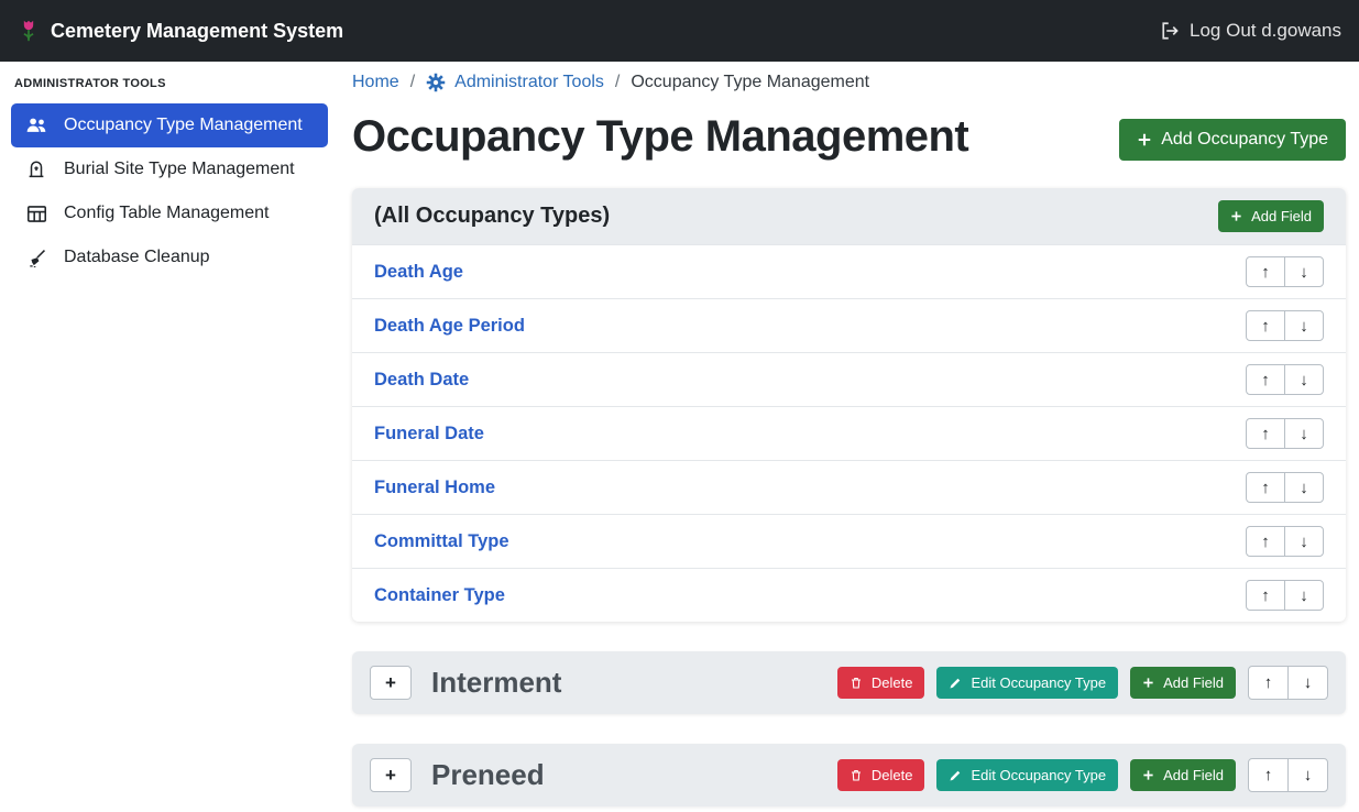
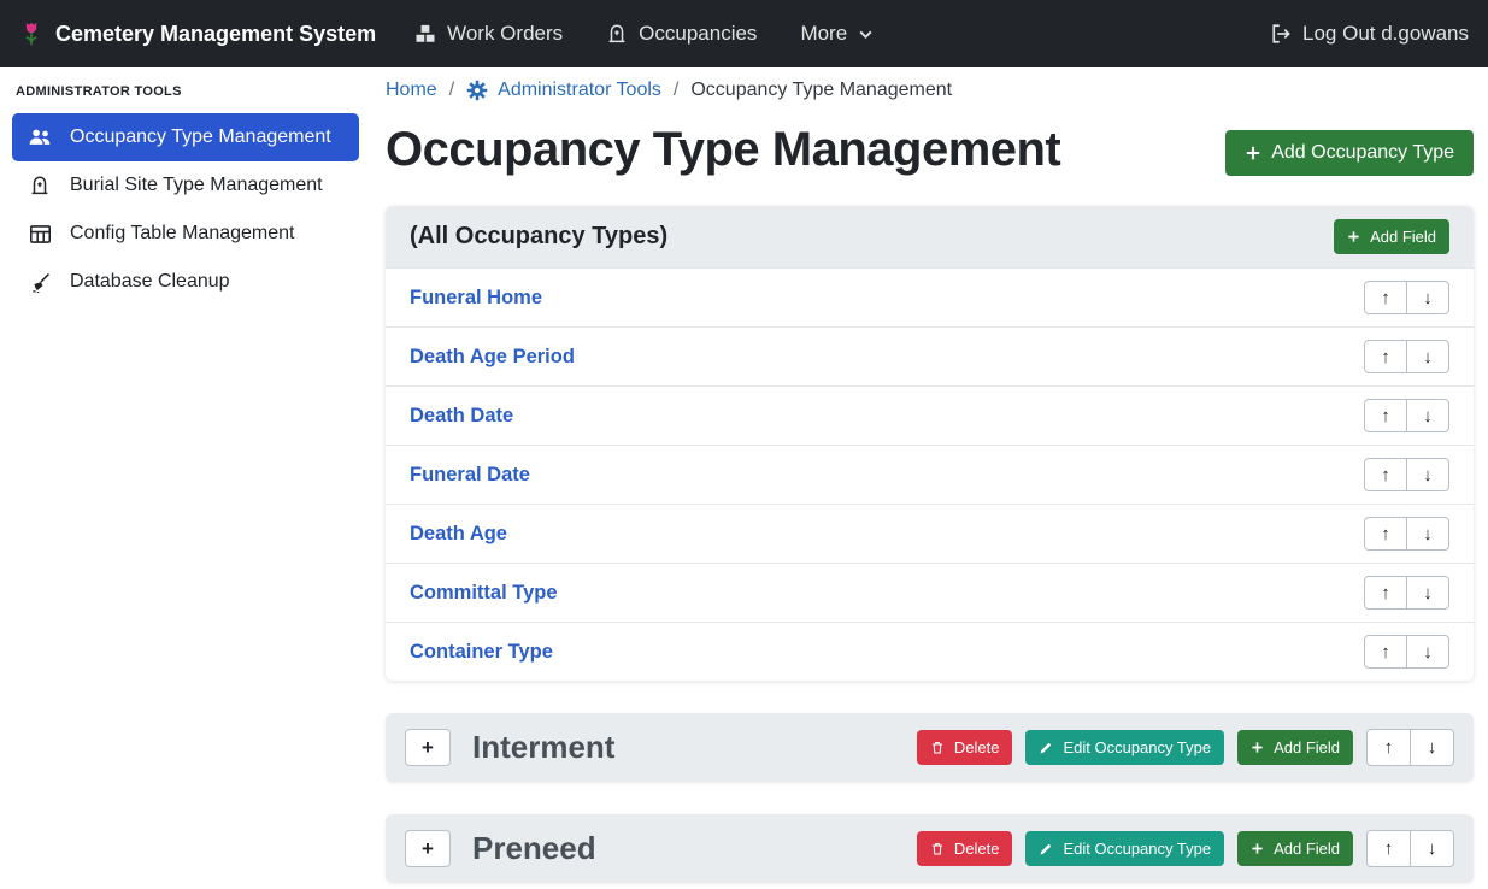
  Cemetery Management System
+ Work Orders
+ Occupancies
+ More
  Log Out d.gowans
  ADMINISTRATOR TOOLS
  Occupancy Type Management
  Burial Site Type Management
  Config Table Management
  Database Cleanup
  Home
  /
  Administrator Tools
  /
  Occupancy Type Management
  Occupancy Type Management
  Add Occupancy Type
  (All Occupancy Types)
  Add Field
- Death Age
+ Funeral Home
  ↑
  ↓
  Death Age Period
  ↑
  ↓
  Death Date
  ↑
  ↓
  Funeral Date
  ↑
  ↓
- Funeral Home
+ Death Age
  ↑
  ↓
  Committal Type
  ↑
  ↓
  Container Type
  ↑
  ↓
  +
  Interment
  Delete
  Edit Occupancy Type
  Add Field
  ↑
  ↓
  +
  Preneed
  Delete
  Edit Occupancy Type
  Add Field
  ↑
  ↓
